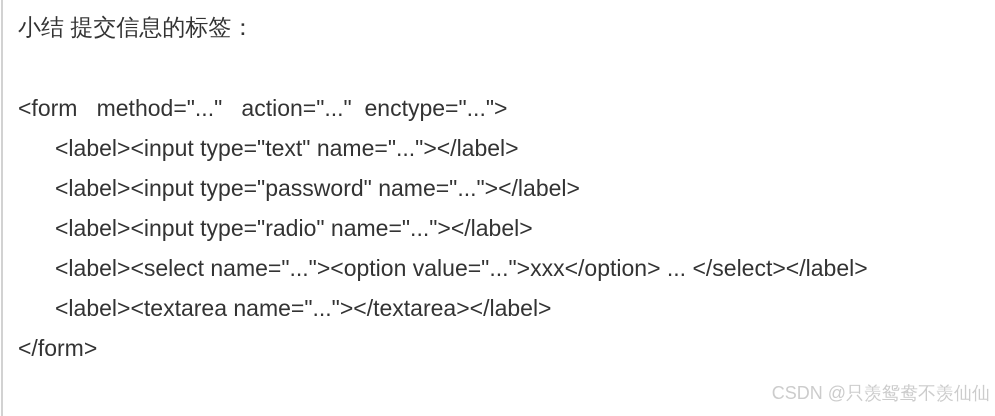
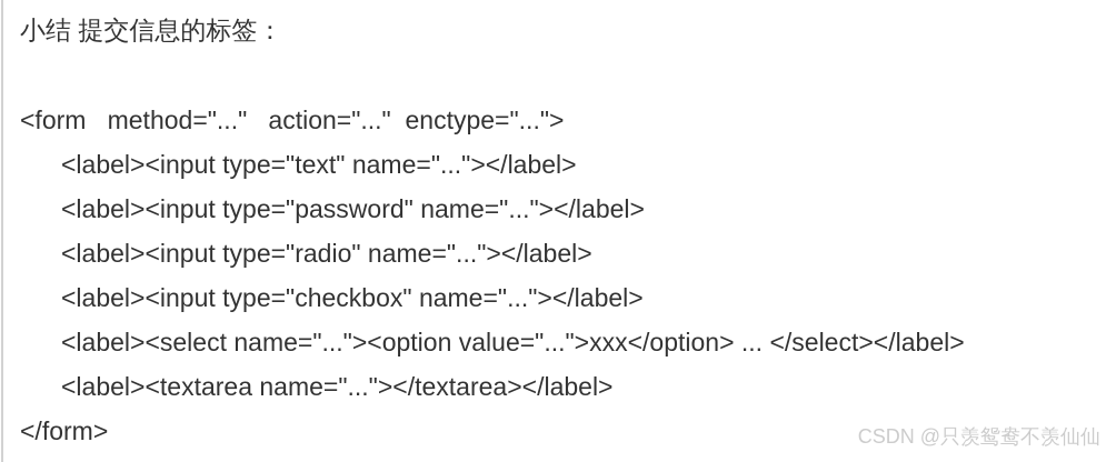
  小结 提交信息的标签：
  <form method="..." action="..." enctype="...">
  <label><input type="text" name="..."></label>
  <label><input type="password" name="..."></label>
  <label><input type="radio" name="..."></label>
+ <label><input type="checkbox" name="..."></label>
  <label><select name="..."><option value="...">xxx</option> ... </select></label>
  <label><textarea name="..."></textarea></label>
  </form>
  CSDN @只羡鸳鸯不羡仙仙
